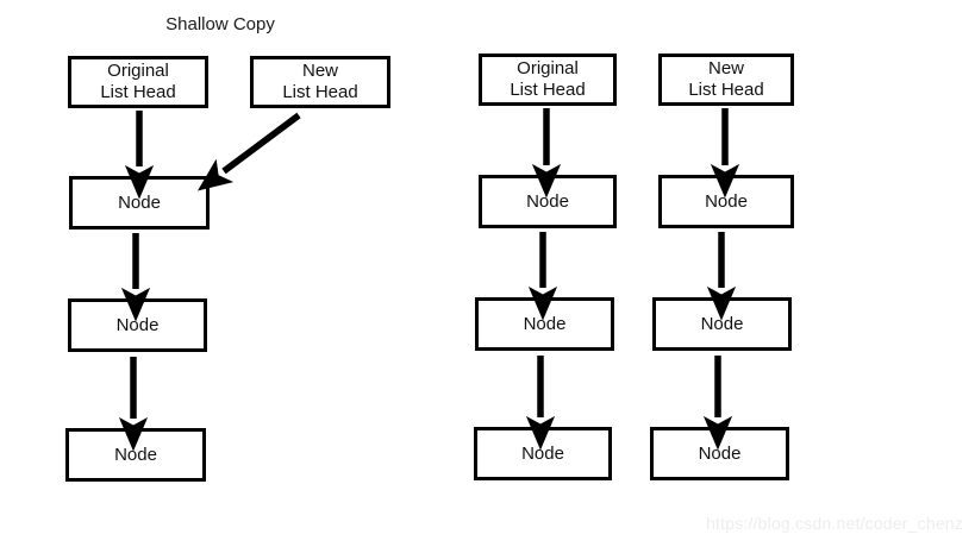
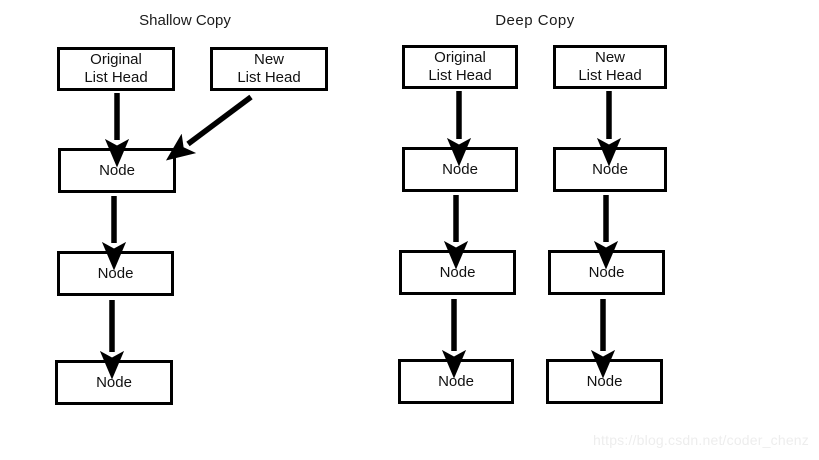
  Shallow Copy
  Original
  List Head
  New
  List Head
  Node
  Node
  Node
+ Deep Copy
  Original
  List Head
  New
  List Head
  Node
  Node
  Node
  Node
  Node
  Node
